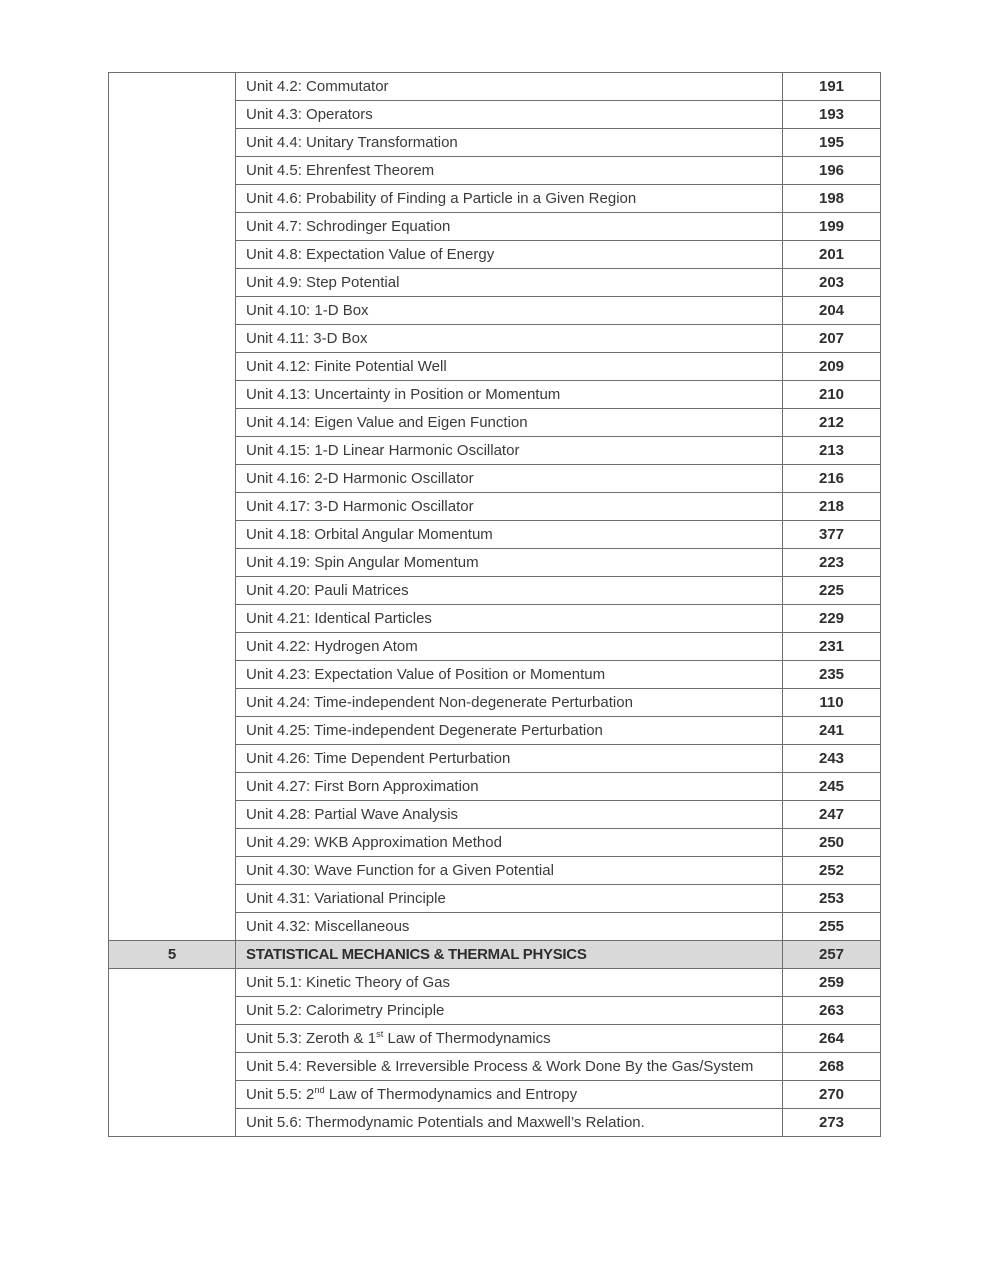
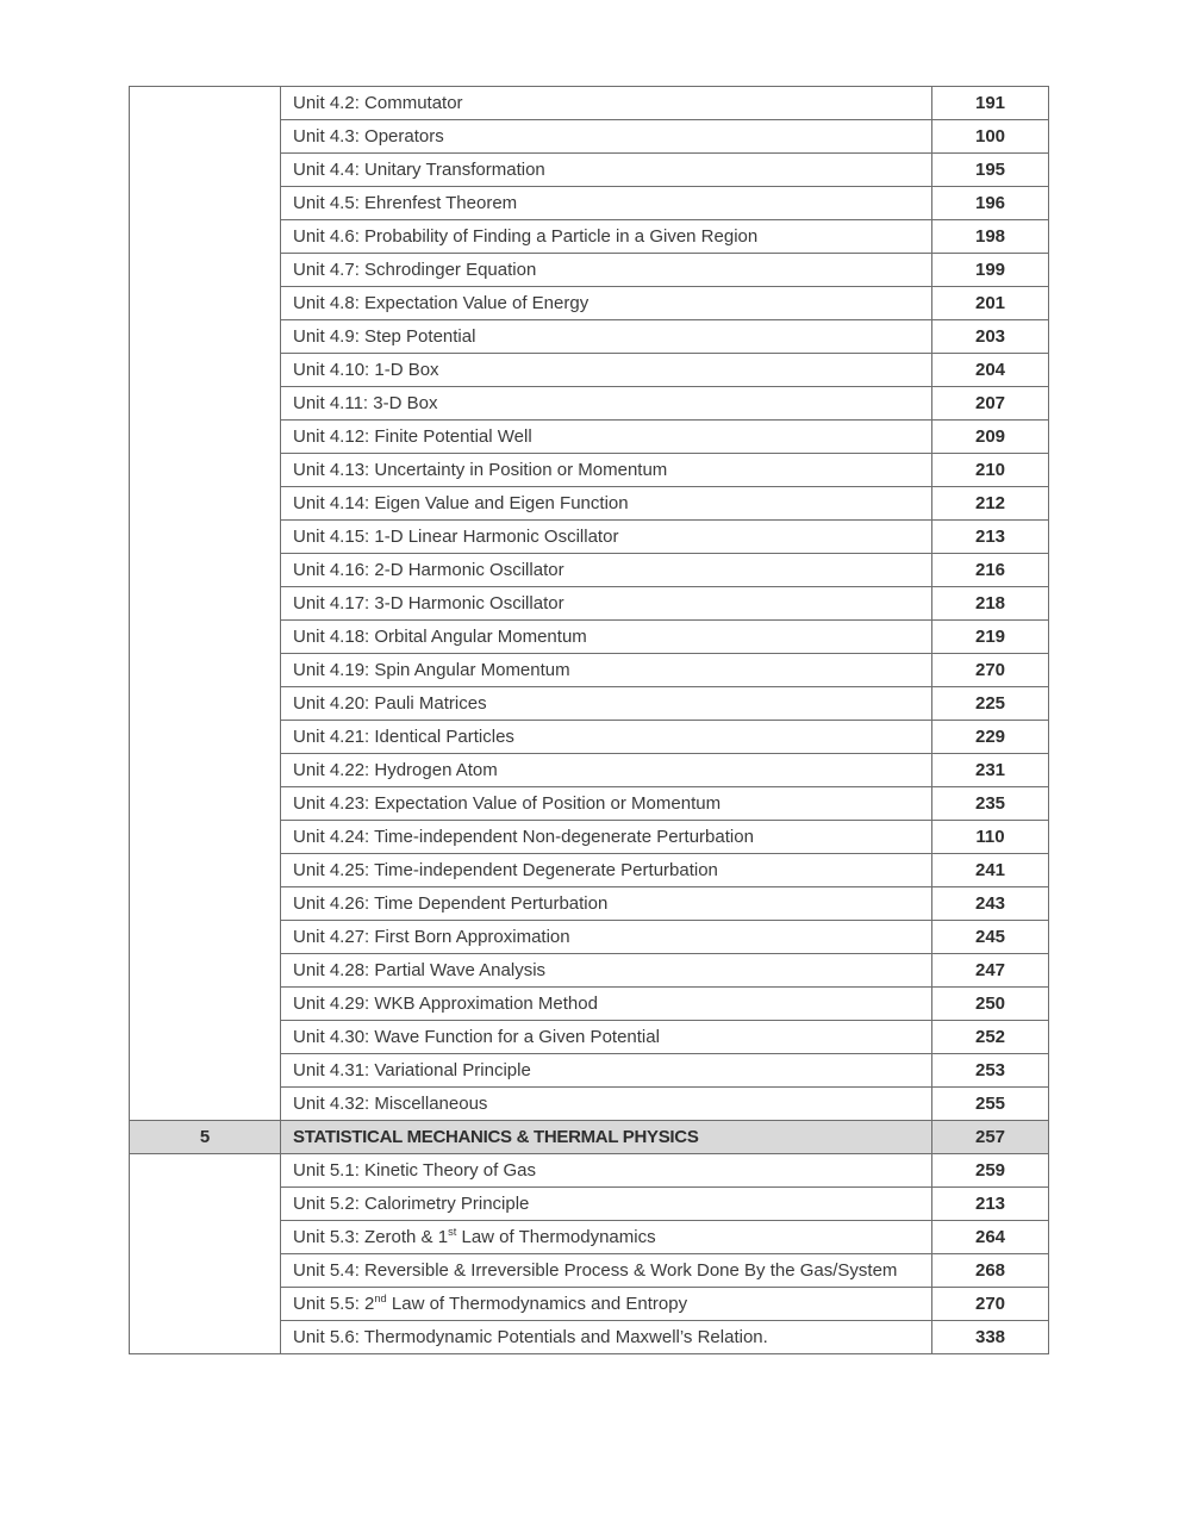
  	Unit 4.2: Commutator	191
- Unit 4.3: Operators	193
+ Unit 4.3: Operators	100
  Unit 4.4: Unitary Transformation	195
  Unit 4.5: Ehrenfest Theorem	196
  Unit 4.6: Probability of Finding a Particle in a Given Region	198
  Unit 4.7: Schrodinger Equation	199
  Unit 4.8: Expectation Value of Energy	201
  Unit 4.9: Step Potential	203
  Unit 4.10: 1-D Box	204
  Unit 4.11: 3-D Box	207
  Unit 4.12: Finite Potential Well	209
  Unit 4.13: Uncertainty in Position or Momentum	210
  Unit 4.14: Eigen Value and Eigen Function	212
  Unit 4.15: 1-D Linear Harmonic Oscillator	213
  Unit 4.16: 2-D Harmonic Oscillator	216
  Unit 4.17: 3-D Harmonic Oscillator	218
- Unit 4.18: Orbital Angular Momentum	377
+ Unit 4.18: Orbital Angular Momentum	219
- Unit 4.19: Spin Angular Momentum	223
+ Unit 4.19: Spin Angular Momentum	270
  Unit 4.20: Pauli Matrices	225
  Unit 4.21: Identical Particles	229
  Unit 4.22: Hydrogen Atom	231
  Unit 4.23: Expectation Value of Position or Momentum	235
  Unit 4.24: Time-independent Non-degenerate Perturbation	110
  Unit 4.25: Time-independent Degenerate Perturbation	241
  Unit 4.26: Time Dependent Perturbation	243
  Unit 4.27: First Born Approximation	245
  Unit 4.28: Partial Wave Analysis	247
  Unit 4.29: WKB Approximation Method	250
  Unit 4.30: Wave Function for a Given Potential	252
  Unit 4.31: Variational Principle	253
  Unit 4.32: Miscellaneous	255
  5	STATISTICAL MECHANICS & THERMAL PHYSICS	257
  	Unit 5.1: Kinetic Theory of Gas	259
- Unit 5.2: Calorimetry Principle	263
+ Unit 5.2: Calorimetry Principle	213
  Unit 5.3: Zeroth & 1st Law of Thermodynamics	264
  Unit 5.4: Reversible & Irreversible Process & Work Done By the Gas/System	268
  Unit 5.5: 2nd Law of Thermodynamics and Entropy	270
- Unit 5.6: Thermodynamic Potentials and Maxwell’s Relation.	273
+ Unit 5.6: Thermodynamic Potentials and Maxwell’s Relation.	338
